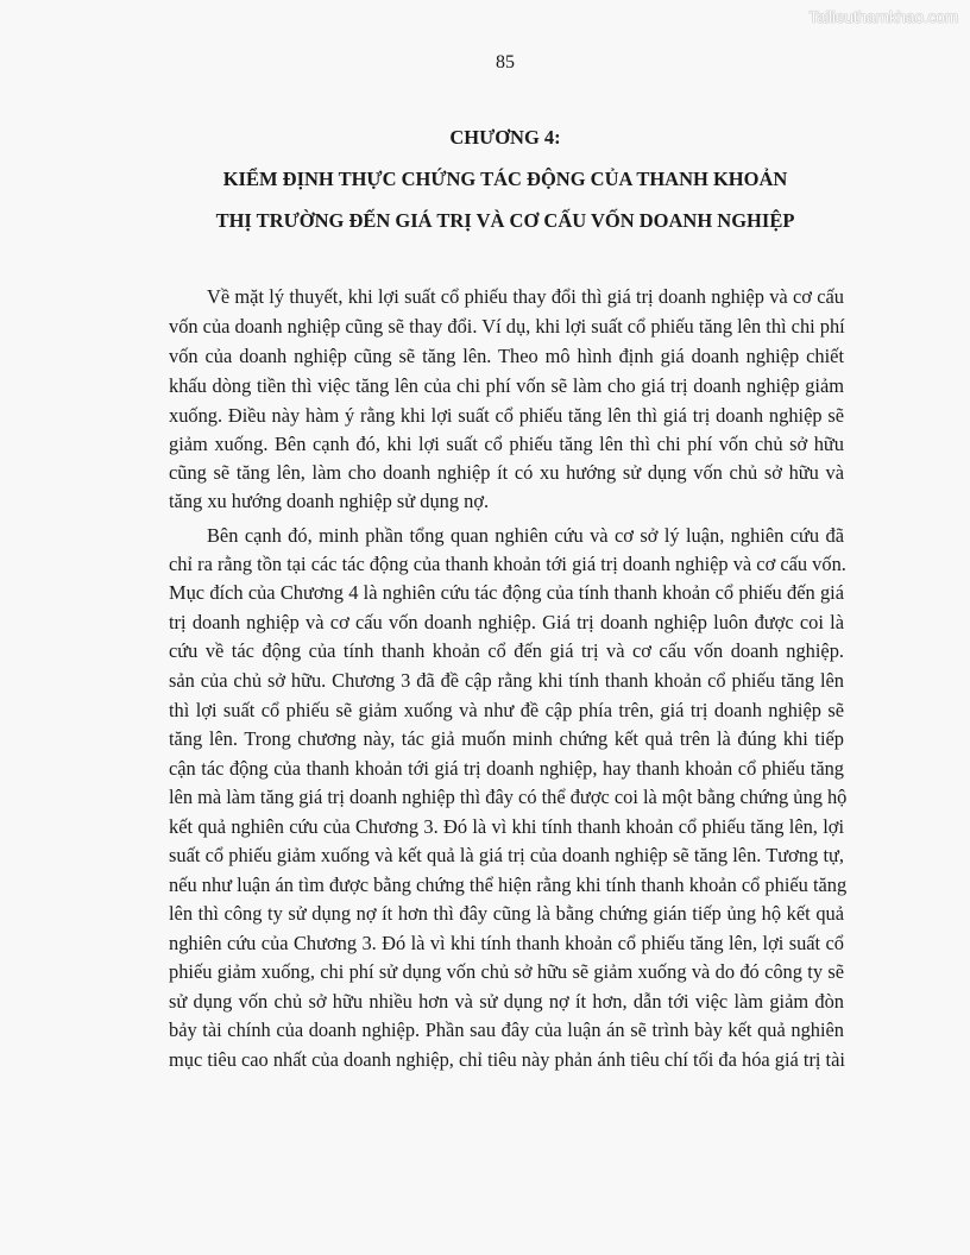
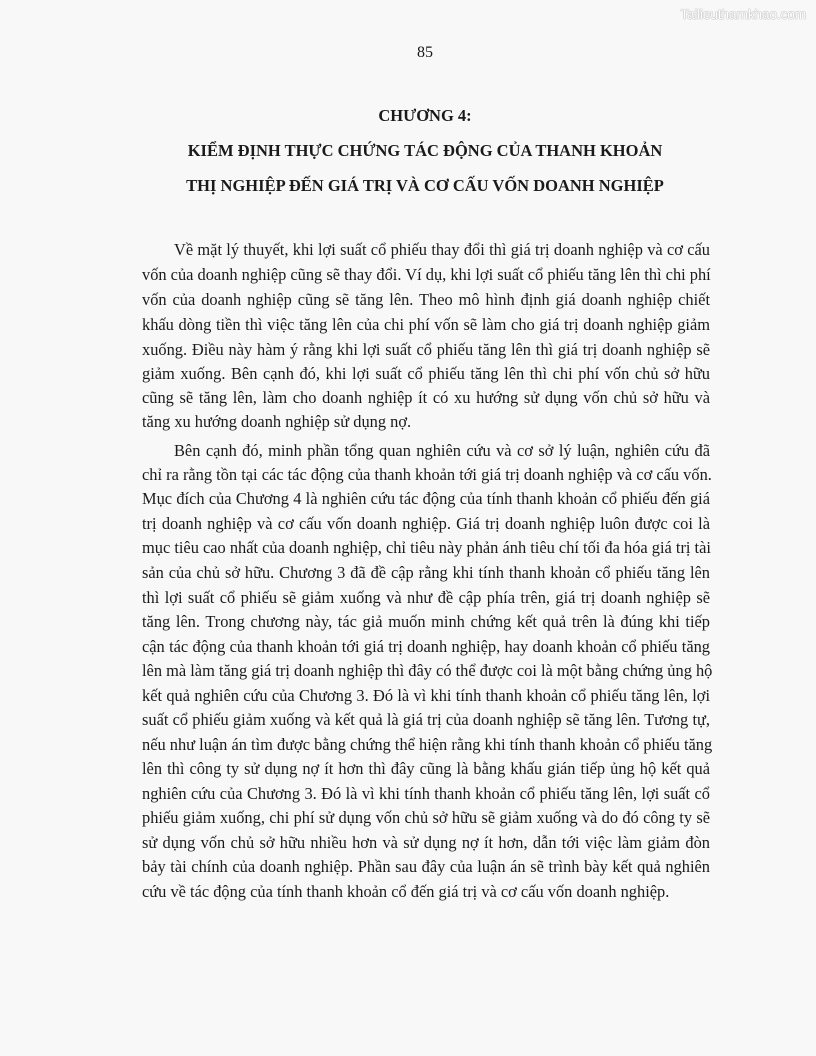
  Tailieuthamkhao.com
  85
  CHƯƠNG 4:
  KIỂM ĐỊNH THỰC CHỨNG TÁC ĐỘNG CỦA THANH KHOẢN
- THỊ TRƯỜNG ĐẾN GIÁ TRỊ VÀ CƠ CẤU VỐN DOANH NGHIỆP
+ THỊ NGHIỆP ĐẾN GIÁ TRỊ VÀ CƠ CẤU VỐN DOANH NGHIỆP
  Về mặt lý thuyết, khi lợi suất cổ phiếu thay đổi thì giá trị doanh nghiệp và cơ cấu
  vốn của doanh nghiệp cũng sẽ thay đổi. Ví dụ, khi lợi suất cổ phiếu tăng lên thì chi phí
  vốn của doanh nghiệp cũng sẽ tăng lên. Theo mô hình định giá doanh nghiệp chiết
  khấu dòng tiền thì việc tăng lên của chi phí vốn sẽ làm cho giá trị doanh nghiệp giảm
  xuống. Điều này hàm ý rằng khi lợi suất cổ phiếu tăng lên thì giá trị doanh nghiệp sẽ
  giảm xuống. Bên cạnh đó, khi lợi suất cổ phiếu tăng lên thì chi phí vốn chủ sở hữu
  cũng sẽ tăng lên, làm cho doanh nghiệp ít có xu hướng sử dụng vốn chủ sở hữu và
  tăng xu hướng doanh nghiệp sử dụng nợ.
  Bên cạnh đó, minh phần tổng quan nghiên cứu và cơ sở lý luận, nghiên cứu đã
  chỉ ra rằng tồn tại các tác động của thanh khoản tới giá trị doanh nghiệp và cơ cấu vốn.
  Mục đích của Chương 4 là nghiên cứu tác động của tính thanh khoản cổ phiếu đến giá
  trị doanh nghiệp và cơ cấu vốn doanh nghiệp. Giá trị doanh nghiệp luôn được coi là
- cứu về tác động của tính thanh khoản cổ đến giá trị và cơ cấu vốn doanh nghiệp.
+ mục tiêu cao nhất của doanh nghiệp, chỉ tiêu này phản ánh tiêu chí tối đa hóa giá trị tài
  sản của chủ sở hữu. Chương 3 đã đề cập rằng khi tính thanh khoản cổ phiếu tăng lên
  thì lợi suất cổ phiếu sẽ giảm xuống và như đề cập phía trên, giá trị doanh nghiệp sẽ
  tăng lên. Trong chương này, tác giả muốn minh chứng kết quả trên là đúng khi tiếp
- cận tác động của thanh khoản tới giá trị doanh nghiệp, hay thanh khoản cổ phiếu tăng
+ cận tác động của thanh khoản tới giá trị doanh nghiệp, hay doanh khoản cổ phiếu tăng
  lên mà làm tăng giá trị doanh nghiệp thì đây có thể được coi là một bằng chứng ủng hộ
  kết quả nghiên cứu của Chương 3. Đó là vì khi tính thanh khoản cổ phiếu tăng lên, lợi
  suất cổ phiếu giảm xuống và kết quả là giá trị của doanh nghiệp sẽ tăng lên. Tương tự,
  nếu như luận án tìm được bằng chứng thể hiện rằng khi tính thanh khoản cổ phiếu tăng
- lên thì công ty sử dụng nợ ít hơn thì đây cũng là bằng chứng gián tiếp ủng hộ kết quả
+ lên thì công ty sử dụng nợ ít hơn thì đây cũng là bằng khấu gián tiếp ủng hộ kết quả
  nghiên cứu của Chương 3. Đó là vì khi tính thanh khoản cổ phiếu tăng lên, lợi suất cổ
  phiếu giảm xuống, chi phí sử dụng vốn chủ sở hữu sẽ giảm xuống và do đó công ty sẽ
  sử dụng vốn chủ sở hữu nhiều hơn và sử dụng nợ ít hơn, dẫn tới việc làm giảm đòn
  bảy tài chính của doanh nghiệp. Phần sau đây của luận án sẽ trình bày kết quả nghiên
- mục tiêu cao nhất của doanh nghiệp, chỉ tiêu này phản ánh tiêu chí tối đa hóa giá trị tài
+ cứu về tác động của tính thanh khoản cổ đến giá trị và cơ cấu vốn doanh nghiệp.
